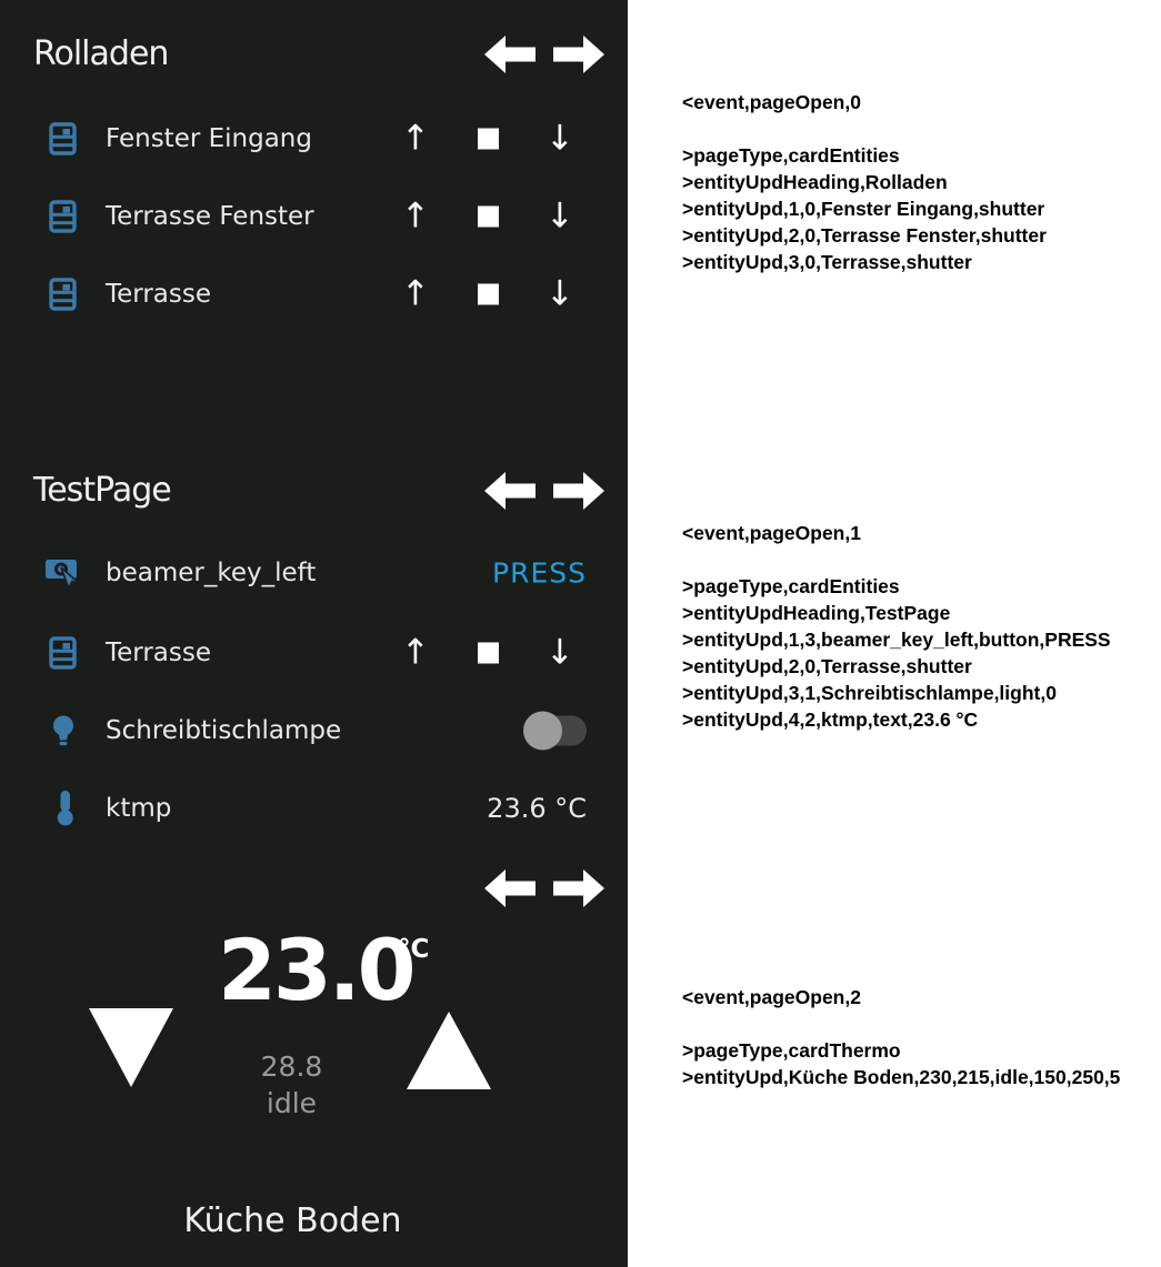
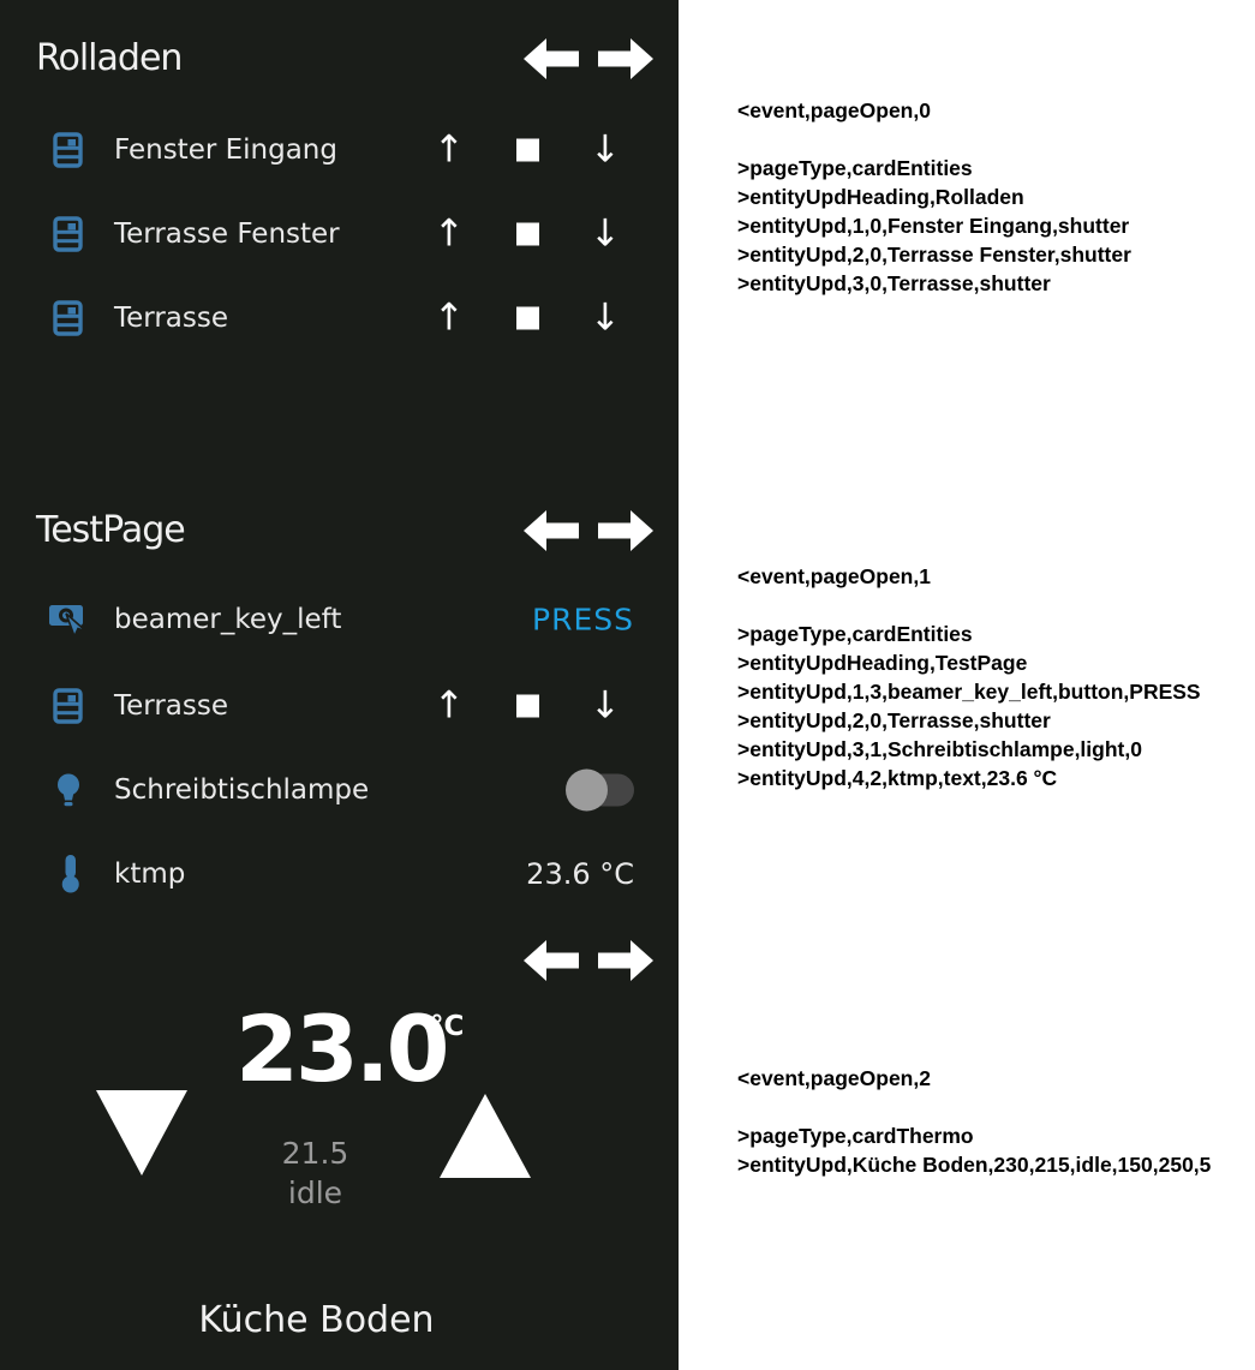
  Rolladen
  Fenster Eingang
  ↑
  ↓
  Terrasse Fenster
  ↑
  ↓
  Terrasse
  ↑
  ↓
  TestPage
  beamer_key_left
  PRESS
  Terrasse
  ↑
  ↓
  Schreibtischlampe
  ktmp
  23.6 °C
  23.0
  °C
- 28.8
+ 21.5
  idle
  Küche Boden
  <event,pageOpen,0
  >pageType,cardEntities
  >entityUpdHeading,Rolladen
  >entityUpd,1,0,Fenster Eingang,shutter
  >entityUpd,2,0,Terrasse Fenster,shutter
  >entityUpd,3,0,Terrasse,shutter
  <event,pageOpen,1
  >pageType,cardEntities
  >entityUpdHeading,TestPage
  >entityUpd,1,3,beamer_key_left,button,PRESS
  >entityUpd,2,0,Terrasse,shutter
  >entityUpd,3,1,Schreibtischlampe,light,0
  >entityUpd,4,2,ktmp,text,23.6 °C
  <event,pageOpen,2
  >pageType,cardThermo
  >entityUpd,Küche Boden,230,215,idle,150,250,5
